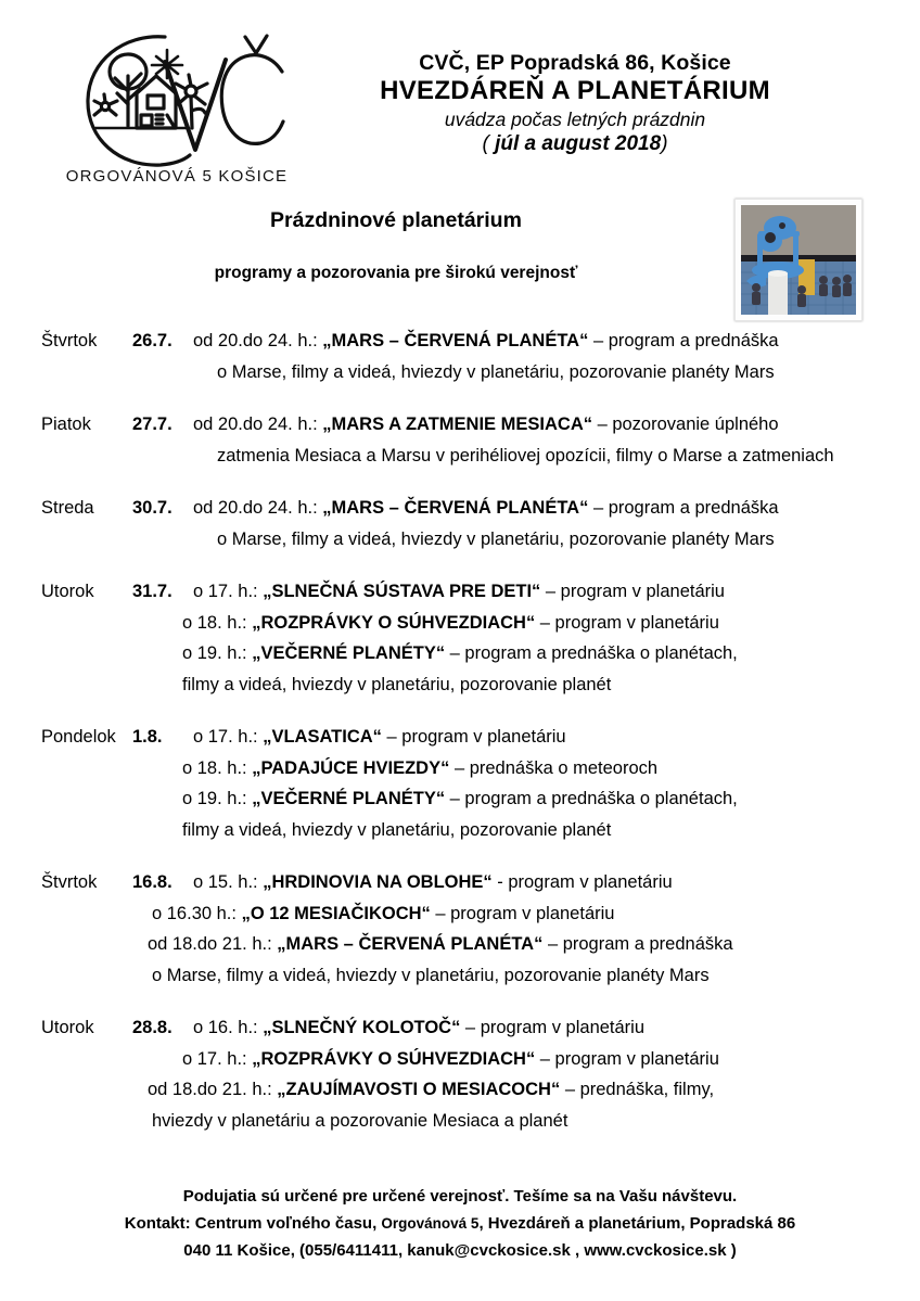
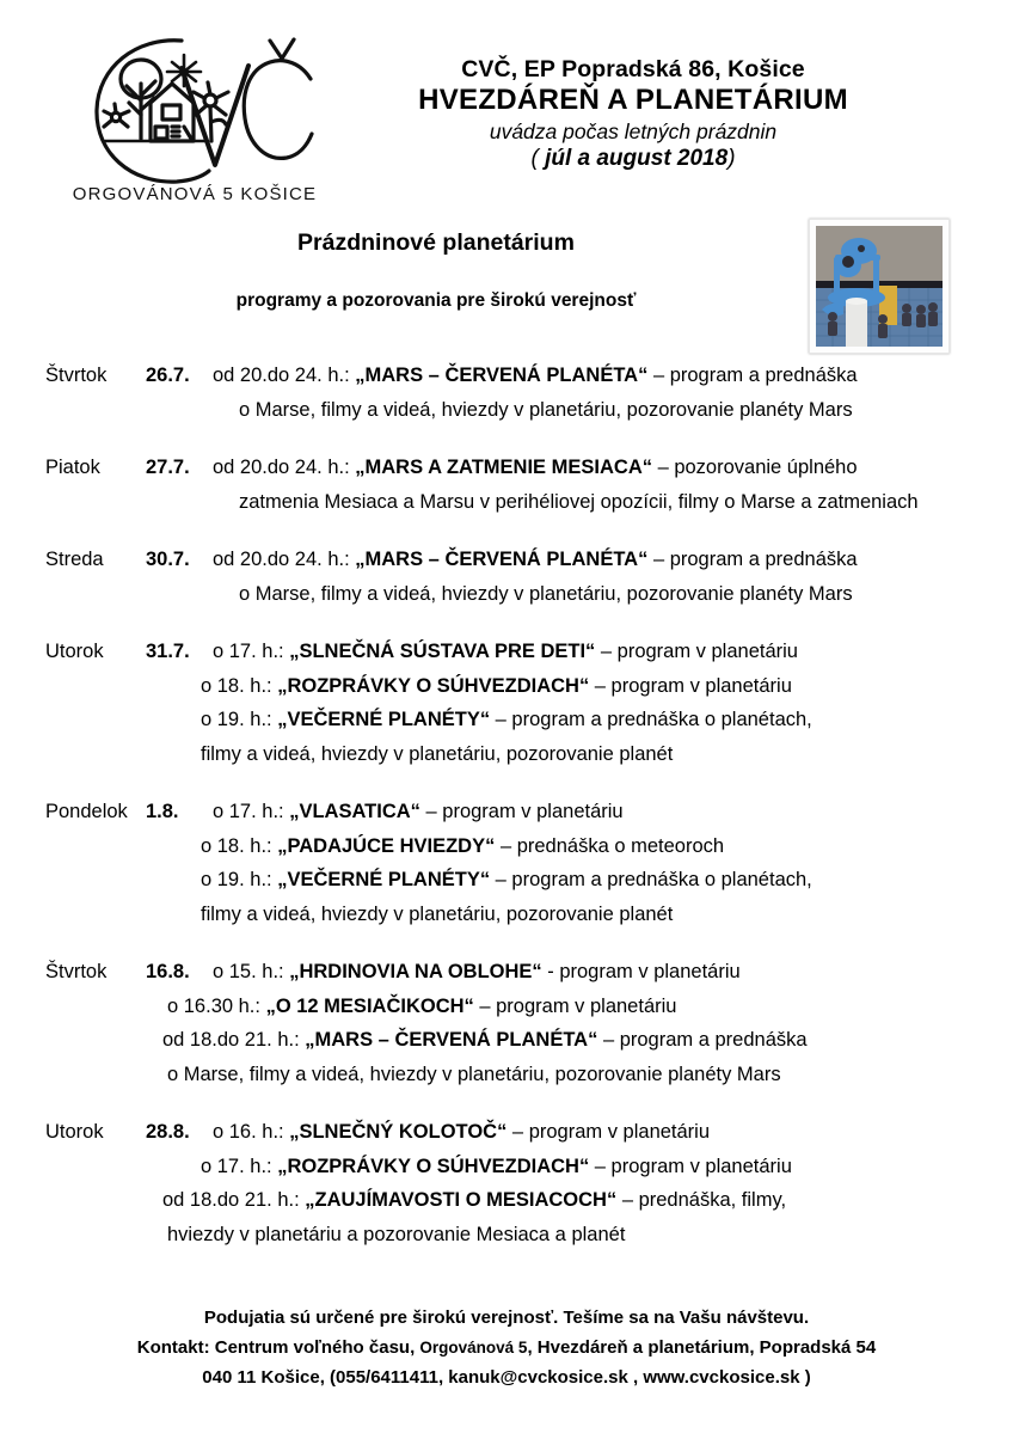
  ORGOVÁNOVÁ 5 KOŠICE
  CVČ, EP Popradská 86, Košice
  HVEZDÁREŇ A PLANETÁRIUM
  uvádza počas letných prázdnin
  ( júl a august 2018)
  Prázdninové planetárium
  programy a pozorovania pre širokú verejnosť
  Štvrtok
  26.7.
  od 20.do 24. h.: „MARS – ČERVENÁ PLANÉTA“ – program a prednáška
  o Marse, filmy a videá, hviezdy v planetáriu, pozorovanie planéty Mars
  Piatok
  27.7.
  od 20.do 24. h.: „MARS A ZATMENIE MESIACA“ – pozorovanie úplného
  zatmenia Mesiaca a Marsu v perihéliovej opozícii, filmy o Marse a zatmeniach
  Streda
  30.7.
  od 20.do 24. h.: „MARS – ČERVENÁ PLANÉTA“ – program a prednáška
  o Marse, filmy a videá, hviezdy v planetáriu, pozorovanie planéty Mars
  Utorok
  31.7.
  o 17. h.: „SLNEČNÁ SÚSTAVA PRE DETI“ – program v planetáriu
  o 18. h.: „ROZPRÁVKY O SÚHVEZDIACH“ – program v planetáriu
  o 19. h.: „VEČERNÉ PLANÉTY“ – program a prednáška o planétach,
  filmy a videá, hviezdy v planetáriu, pozorovanie planét
  Pondelok
  1.8.
  o 17. h.: „VLASATICA“ – program v planetáriu
  o 18. h.: „PADAJÚCE HVIEZDY“ – prednáška o meteoroch
  o 19. h.: „VEČERNÉ PLANÉTY“ – program a prednáška o planétach,
  filmy a videá, hviezdy v planetáriu, pozorovanie planét
  Štvrtok
  16.8.
  o 15. h.: „HRDINOVIA NA OBLOHE“ - program v planetáriu
  o 16.30 h.: „O 12 MESIAČIKOCH“ – program v planetáriu
  od 18.do 21. h.: „MARS – ČERVENÁ PLANÉTA“ – program a prednáška
  o Marse, filmy a videá, hviezdy v planetáriu, pozorovanie planéty Mars
  Utorok
  28.8.
  o 16. h.: „SLNEČNÝ KOLOTOČ“ – program v planetáriu
  o 17. h.: „ROZPRÁVKY O SÚHVEZDIACH“ – program v planetáriu
  od 18.do 21. h.: „ZAUJÍMAVOSTI O MESIACOCH“ – prednáška, filmy,
  hviezdy v planetáriu a pozorovanie Mesiaca a planét
- Podujatia sú určené pre určené verejnosť. Tešíme sa na Vašu návštevu.
+ Podujatia sú určené pre širokú verejnosť. Tešíme sa na Vašu návštevu.
- Kontakt: Centrum voľného času, Orgovánová 5, Hvezdáreň a planetárium, Popradská 86
+ Kontakt: Centrum voľného času, Orgovánová 5, Hvezdáreň a planetárium, Popradská 54
  040 11 Košice, (055/6411411, kanuk@cvckosice.sk , www.cvckosice.sk )
